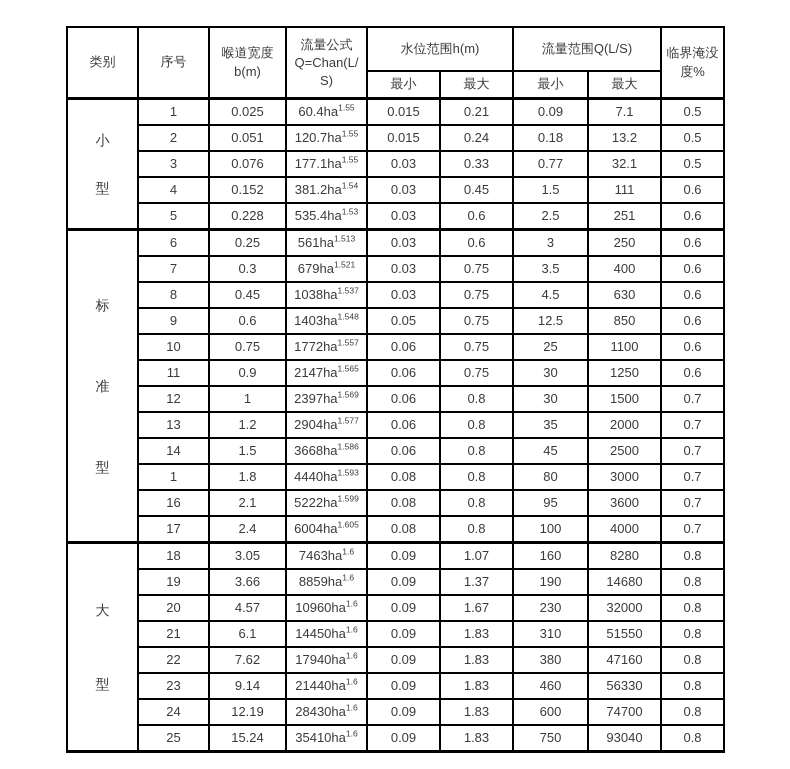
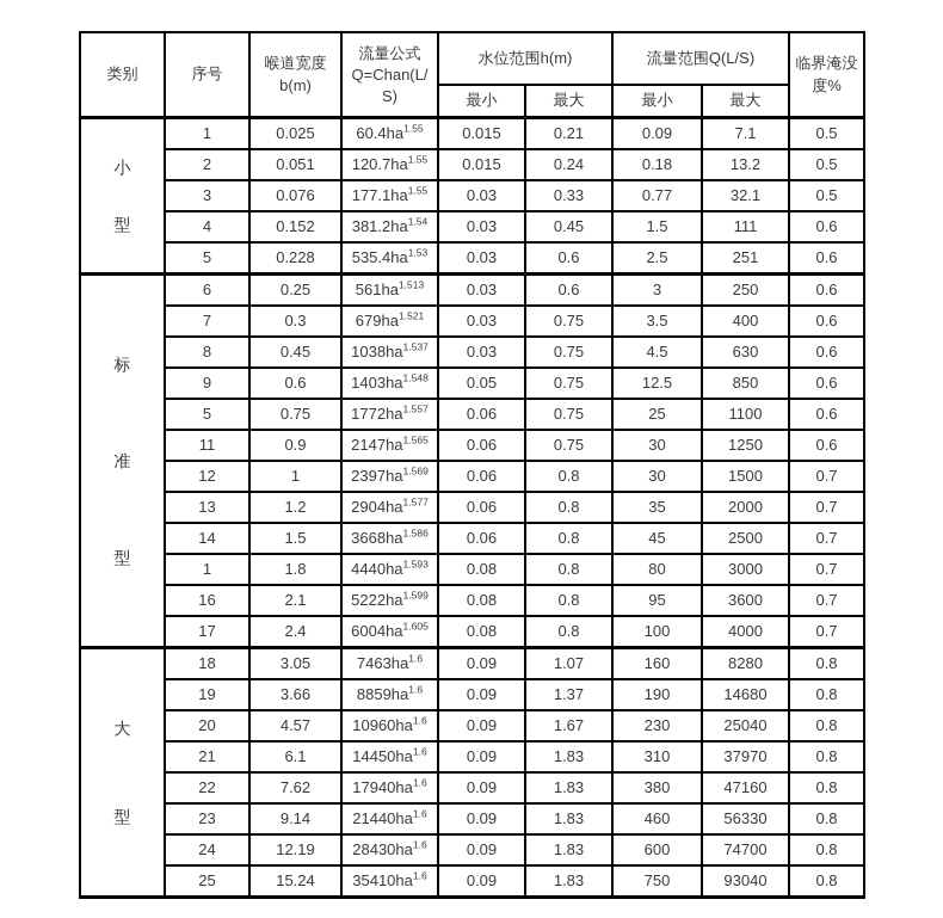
  类别	序号	喉道宽度 b(m)	流量公式 Q=Chan(L/S)	水位范围h(m)	流量范围Q(L/S)	临界淹没 度%
  最小	最大	最小	最大
  小型	1	0.025	60.4ha1.55	0.015	0.21	0.09	7.1	0.5
  2	0.051	120.7ha1.55	0.015	0.24	0.18	13.2	0.5
  3	0.076	177.1ha1.55	0.03	0.33	0.77	32.1	0.5
  4	0.152	381.2ha1.54	0.03	0.45	1.5	111	0.6
  5	0.228	535.4ha1.53	0.03	0.6	2.5	251	0.6
  标准型	6	0.25	561ha1.513	0.03	0.6	3	250	0.6
  7	0.3	679ha1.521	0.03	0.75	3.5	400	0.6
  8	0.45	1038ha1.537	0.03	0.75	4.5	630	0.6
  9	0.6	1403ha1.548	0.05	0.75	12.5	850	0.6
- 10	0.75	1772ha1.557	0.06	0.75	25	1100	0.6
+ 5	0.75	1772ha1.557	0.06	0.75	25	1100	0.6
  11	0.9	2147ha1.565	0.06	0.75	30	1250	0.6
  12	1	2397ha1.569	0.06	0.8	30	1500	0.7
  13	1.2	2904ha1.577	0.06	0.8	35	2000	0.7
  14	1.5	3668ha1.586	0.06	0.8	45	2500	0.7
  1	1.8	4440ha1.593	0.08	0.8	80	3000	0.7
  16	2.1	5222ha1.599	0.08	0.8	95	3600	0.7
  17	2.4	6004ha1.605	0.08	0.8	100	4000	0.7
  大型	18	3.05	7463ha1.6	0.09	1.07	160	8280	0.8
  19	3.66	8859ha1.6	0.09	1.37	190	14680	0.8
- 20	4.57	10960ha1.6	0.09	1.67	230	32000	0.8
+ 20	4.57	10960ha1.6	0.09	1.67	230	25040	0.8
- 21	6.1	14450ha1.6	0.09	1.83	310	51550	0.8
+ 21	6.1	14450ha1.6	0.09	1.83	310	37970	0.8
  22	7.62	17940ha1.6	0.09	1.83	380	47160	0.8
  23	9.14	21440ha1.6	0.09	1.83	460	56330	0.8
  24	12.19	28430ha1.6	0.09	1.83	600	74700	0.8
  25	15.24	35410ha1.6	0.09	1.83	750	93040	0.8
